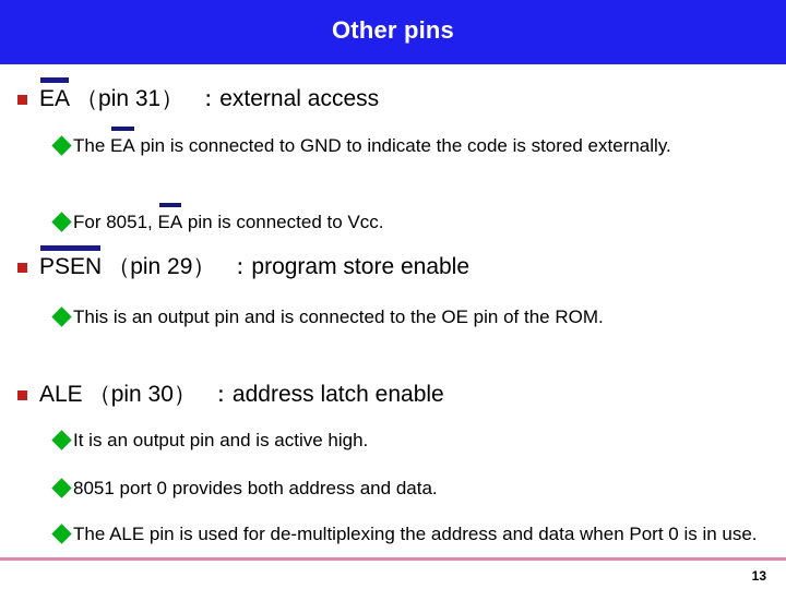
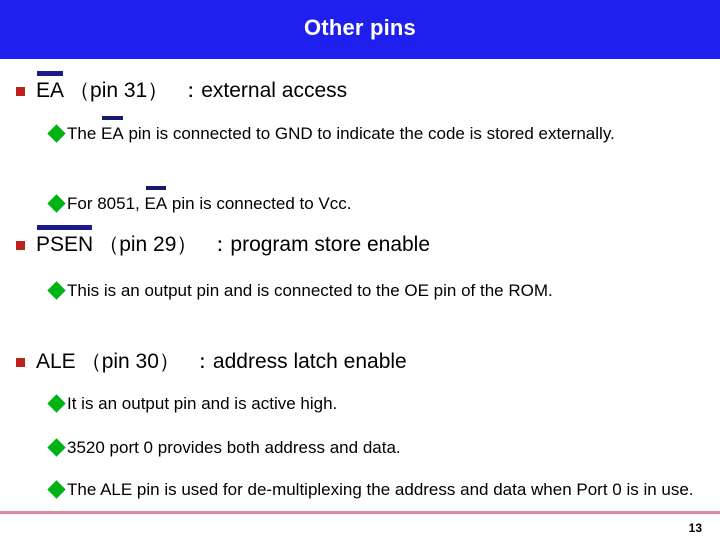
  Other pins
  EA （pin 31） ：external access
  The EA pin is connected to GND to indicate the code is stored externally.
  For 8051, EA pin is connected to Vcc.
  PSEN （pin 29） ：program store enable
  This is an output pin and is connected to the OE pin of the ROM.
  ALE （pin 30） ：address latch enable
  It is an output pin and is active high.
- 8051 port 0 provides both address and data.
+ 3520 port 0 provides both address and data.
  The ALE pin is used for de-multiplexing the address and data when Port 0 is in use.
  13
